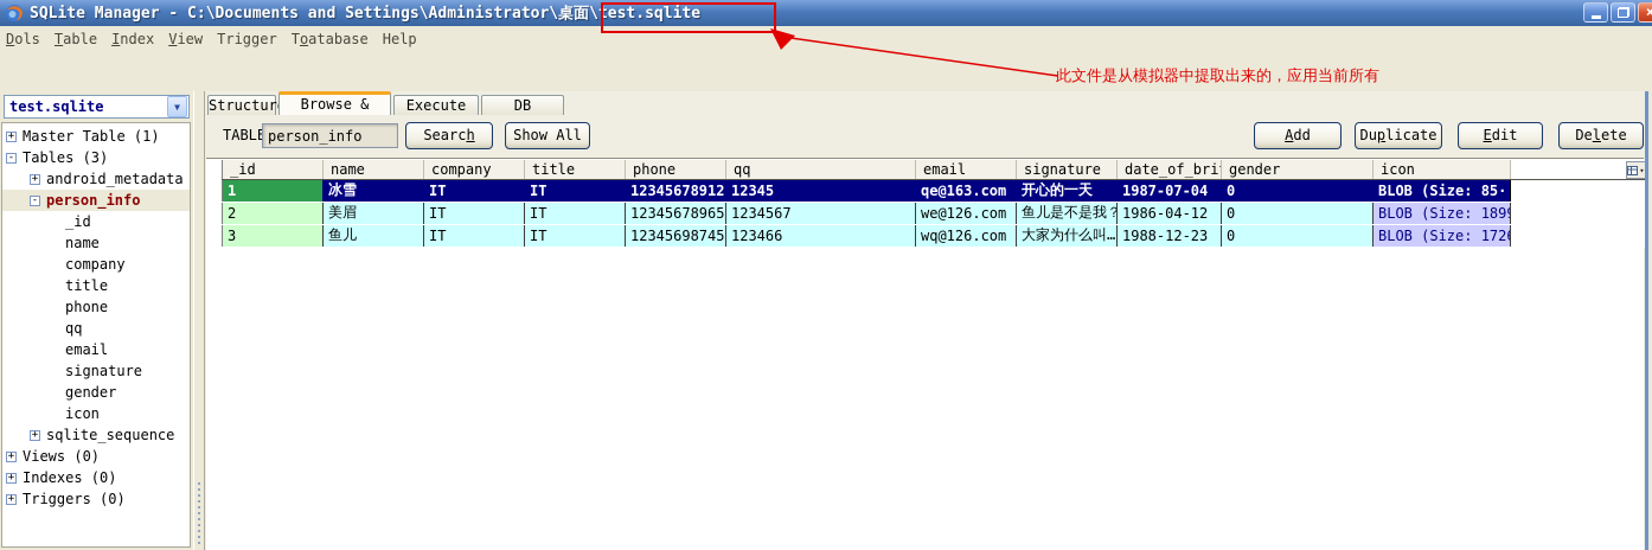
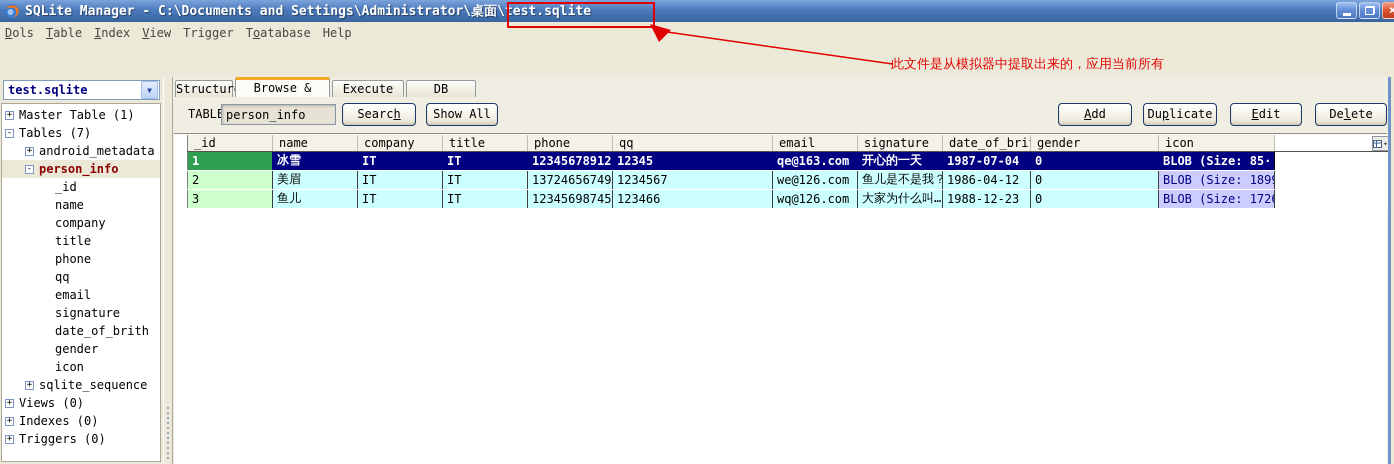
  SQLite Manager - C:\Documents and Settings\Administrator\桌面\test.sqlite
  ×
  Dols
  Table
  Index
  View
  Trigger
  Toatabase
  Help
  test.sqlite
  ▼
  +
  Master Table (1)
  -
- Tables (3)
+ Tables (7)
  +
  android_metadata
  -
  person_info
  _id
  name
  company
  title
  phone
  qq
  email
  signature
+ date_of_brith
  gender
  icon
  +
  sqlite_sequence
  +
  Views (0)
  +
  Indexes (0)
  +
  Triggers (0)
  Structur
  Execute
  TABL
  person_info
  Search
  Show All
  Add
  Duplicate
  Edit
  Delete
  _id	name	company	title	phone	qq	email	signature	date_of_bri	gender	icon
  1	冰雪	IT	IT	12345678912	12345	qe@163.com	开心的一天	1987-07-04	0	BLOB (Size: 85·
- 2	美眉	IT	IT	12345678965	1234567	we@126.com	鱼儿是不是我？	1986-04-12	0	BLOB (Size: 189
+ 2	美眉	IT	IT	13724656749	1234567	we@126.com	鱼儿是不是我？	1986-04-12	0	BLOB (Size: 189
  3	鱼儿	IT	IT	12345698745	123466	wq@126.com	大家为什么叫…	1988-12-23	0	BLOB (Size: 172
  ▾
  此文件是从模拟器中提取出来的，应用当前所有
